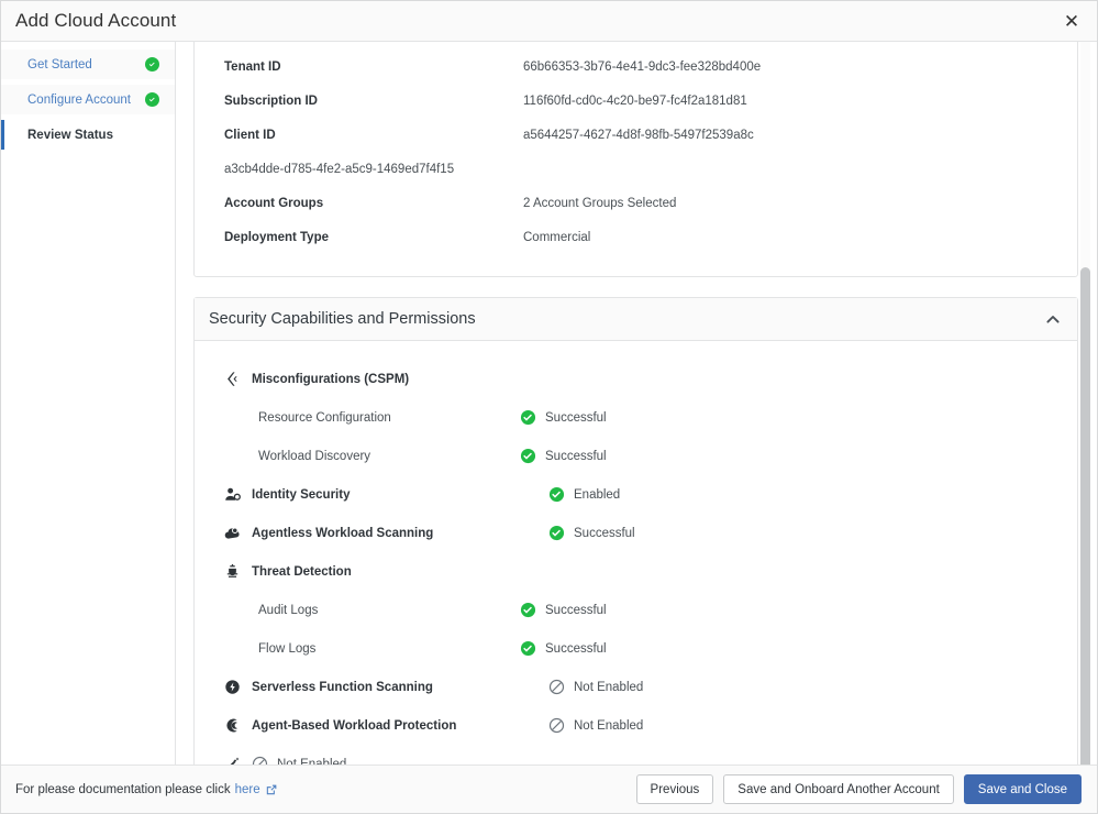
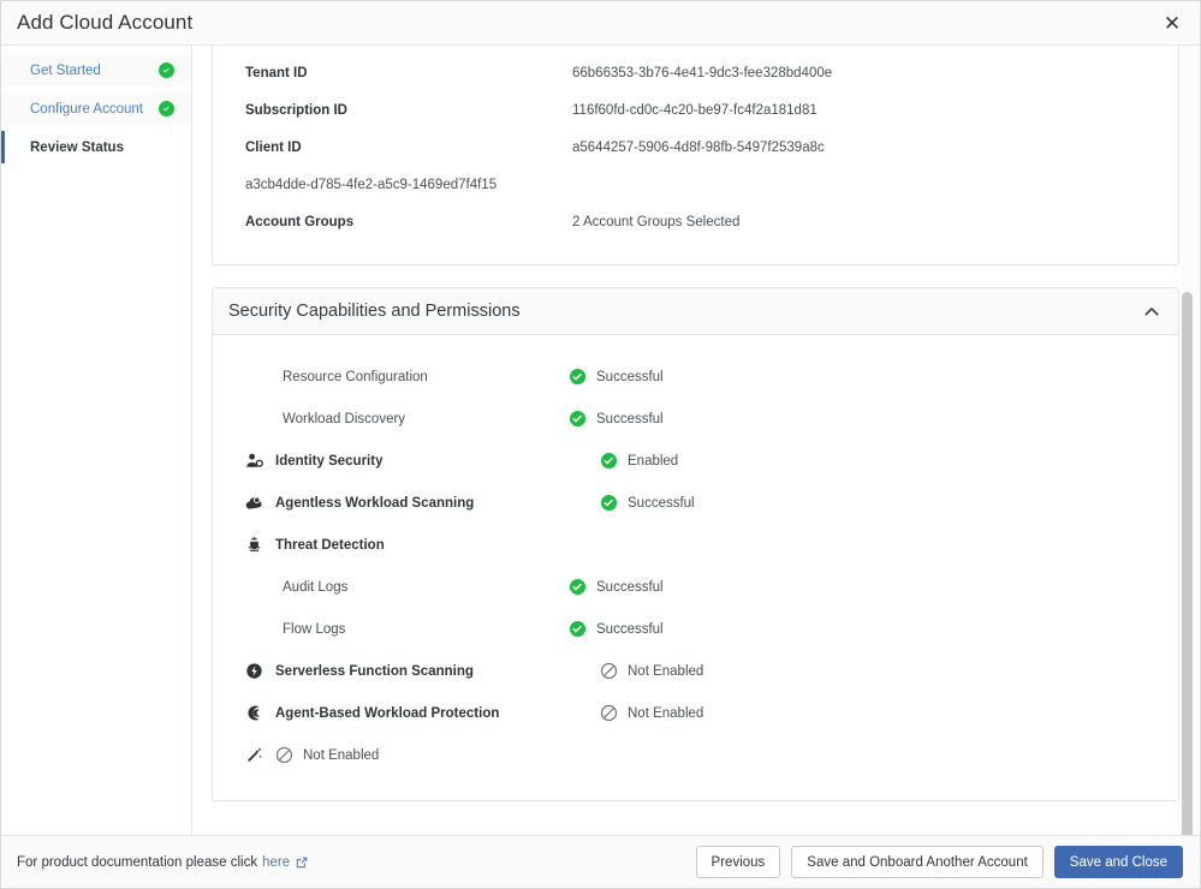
  Add Cloud Account
  ✕
  Get Started
  Configure Account
  Review Status
  Tenant ID
  66b66353-3b76-4e41-9dc3-fee328bd400e
  Subscription ID
  116f60fd-cd0c-4c20-be97-fc4f2a181d81
  Client ID
- a5644257-4627-4d8f-98fb-5497f2539a8c
+ a5644257-5906-4d8f-98fb-5497f2539a8c
  a3cb4dde-d785-4fe2-a5c9-1469ed7f4f15
  Account Groups
  2 Account Groups Selected
- Deployment Type
- Commercial
  Security Capabilities and Permissions
- Misconfigurations (CSPM)
  Resource Configuration
  Successful
  Workload Discovery
  Successful
  Identity Security
  Enabled
  Agentless Workload Scanning
  Successful
  Threat Detection
  Audit Logs
  Successful
  Flow Logs
  Successful
  Serverless Function Scanning
  Not Enabled
  Agent-Based Workload Protection
  Not Enabled
  Not Enabled
- For please documentation please click
+ For product documentation please click
  here
  Previous
  Save and Onboard Another Account
  Save and Close
